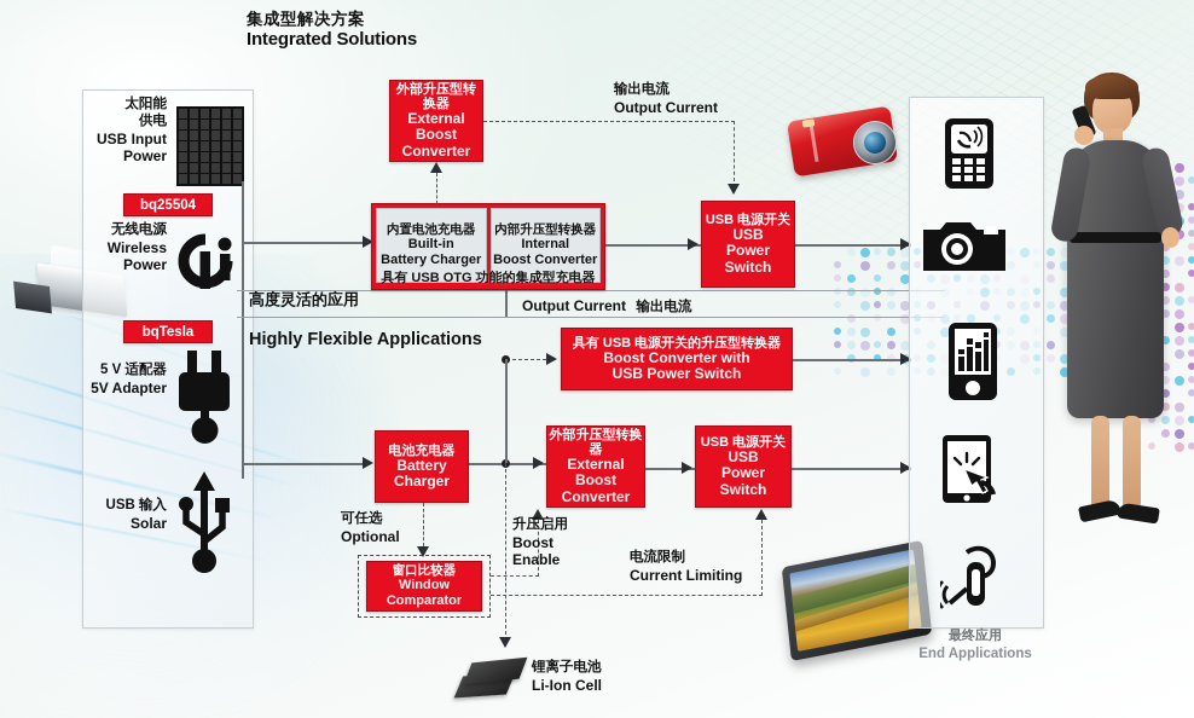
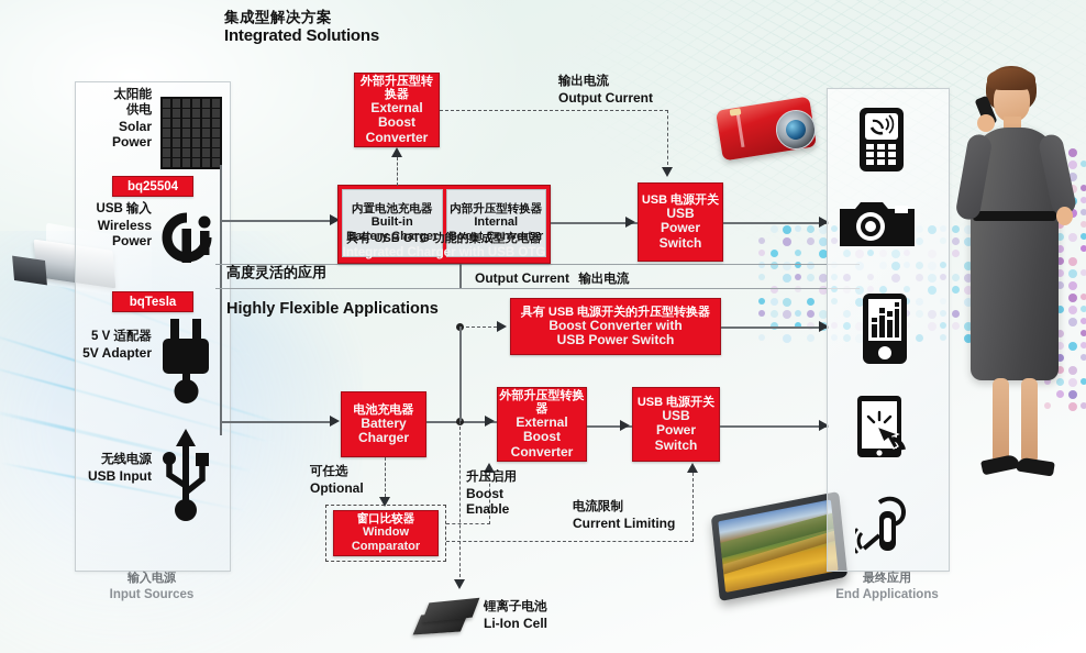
  集成型解决方案
  Integrated Solutions
  太阳能
  供电
- USB Input
+ Solar
  Power
  bq25504
- 无线电源
+ USB 输入
  Wireless
  Power
  bqTesla
  5 V 适配器
  5V Adapter
- USB 输入
+ 无线电源
- Solar
+ USB Input
+ 输入电源
+ Input Sources
  高度灵活的应用
  Highly Flexible Applications
  Output Current 输出电流
  外部升压型转换器
  External
  Boost
  Converter
  内置电池充电器
  Built-in
  Battery Charger
  内部升压型转换器
  Internal
  Boost Converter
  具有 USB OTG 功能的集成型充电器
+ Integrated Charger with USB OTG
  USB 电源开关
  USB
  Power
  Switch
  输出电流
  Output Current
  具有 USB 电源开关的升压型转换器
  Boost Converter with
  USB Power Switch
  电池充电器
  Battery
  Charger
  外部升压型转换器
  External
  Boost
  Converter
  USB 电源开关
  USB
  Power
  Switch
  窗口比较器
  Window
  Comparator
  可任选
  Optional
  升压启用
  Boost
  Enable
  电流限制
  Current Limiting
  锂离子电池
  Li-Ion Cell
  最终应用
  End Applications
